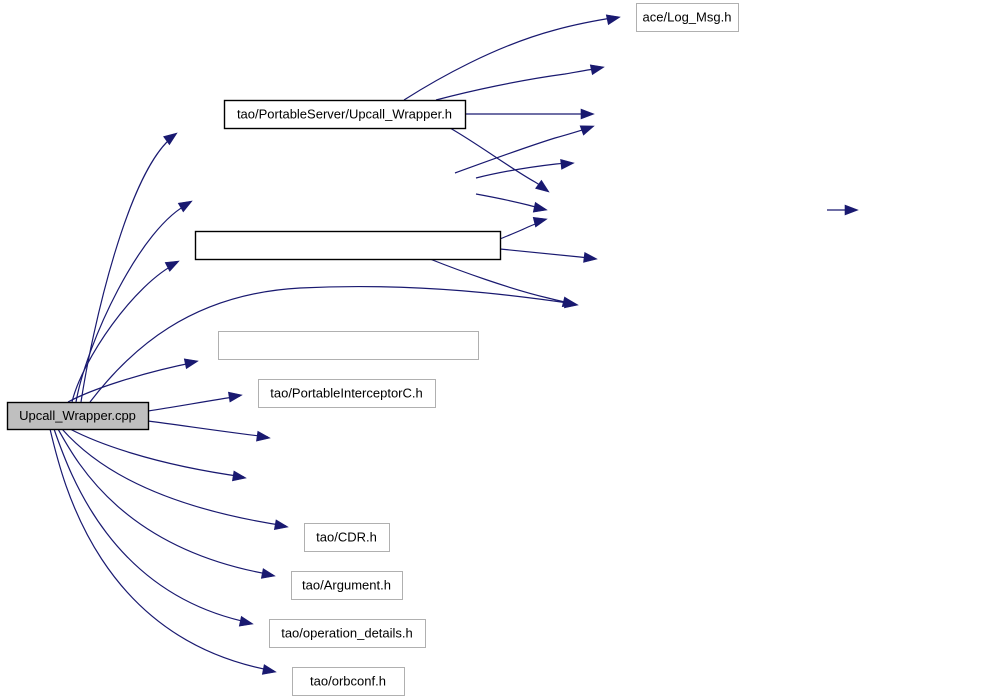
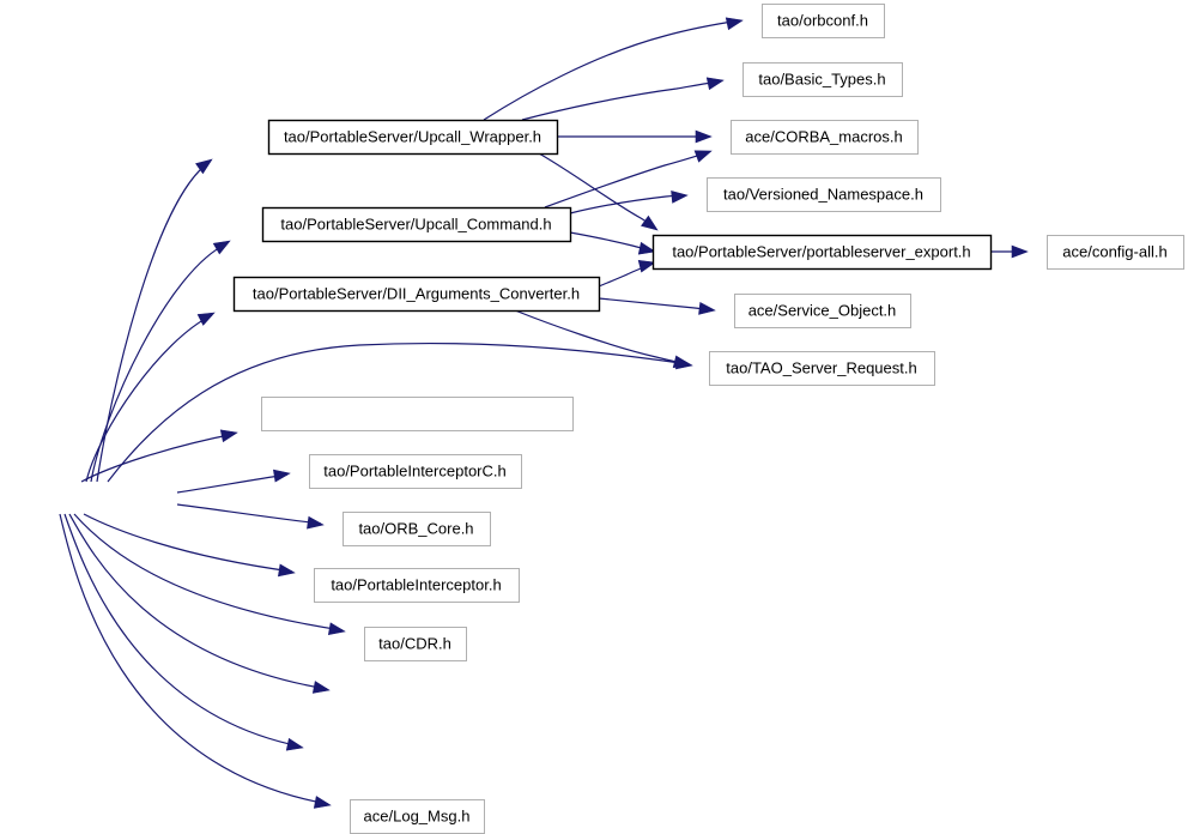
- Upcall_Wrapper.cpp
  tao/PortableServer/Upcall_Wrapper.h
+ tao/PortableServer/Upcall_Command.h
+ tao/PortableServer/DII_Arguments_Converter.h
+ tao/PortableServer/portableserver_export.h
- ace/Log_Msg.h
+ tao/orbconf.h
+ tao/Basic_Types.h
+ ace/CORBA_macros.h
+ tao/Versioned_Namespace.h
+ ace/config-all.h
+ ace/Service_Object.h
+ tao/TAO_Server_Request.h
  tao/PortableInterceptorC.h
+ tao/ORB_Core.h
+ tao/PortableInterceptor.h
  tao/CDR.h
- tao/Argument.h
- tao/operation_details.h
- tao/orbconf.h
+ ace/Log_Msg.h
